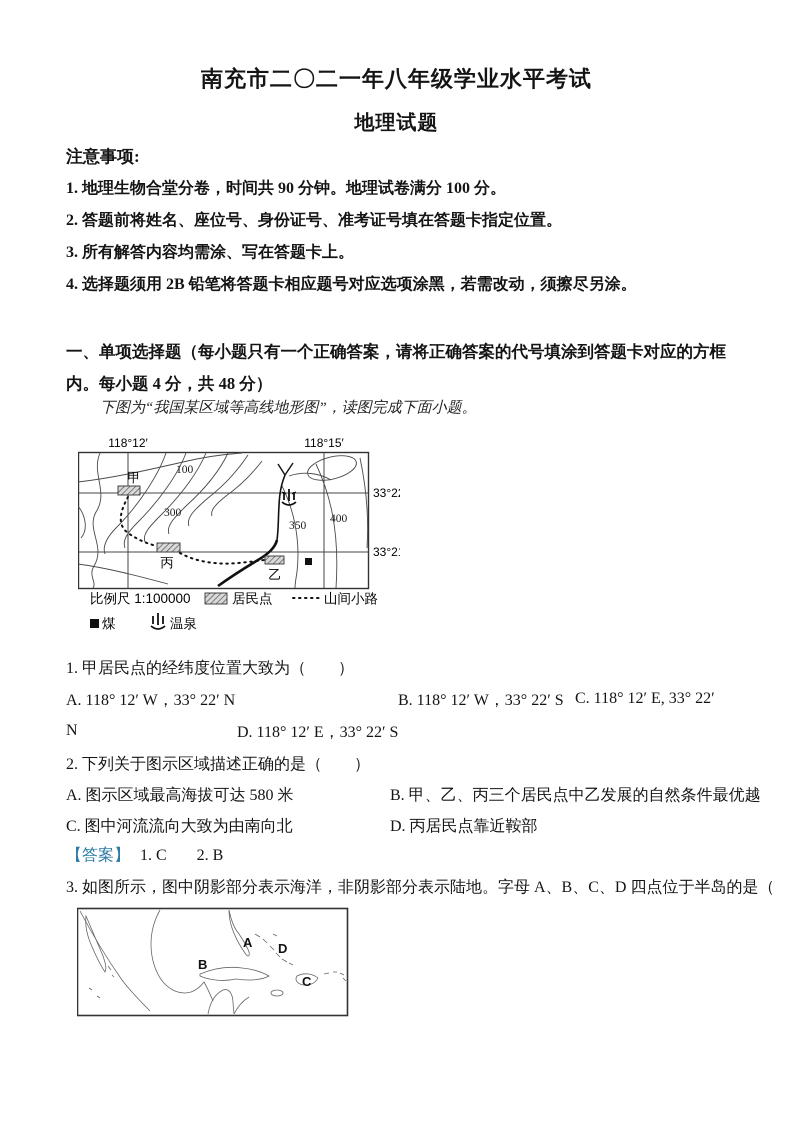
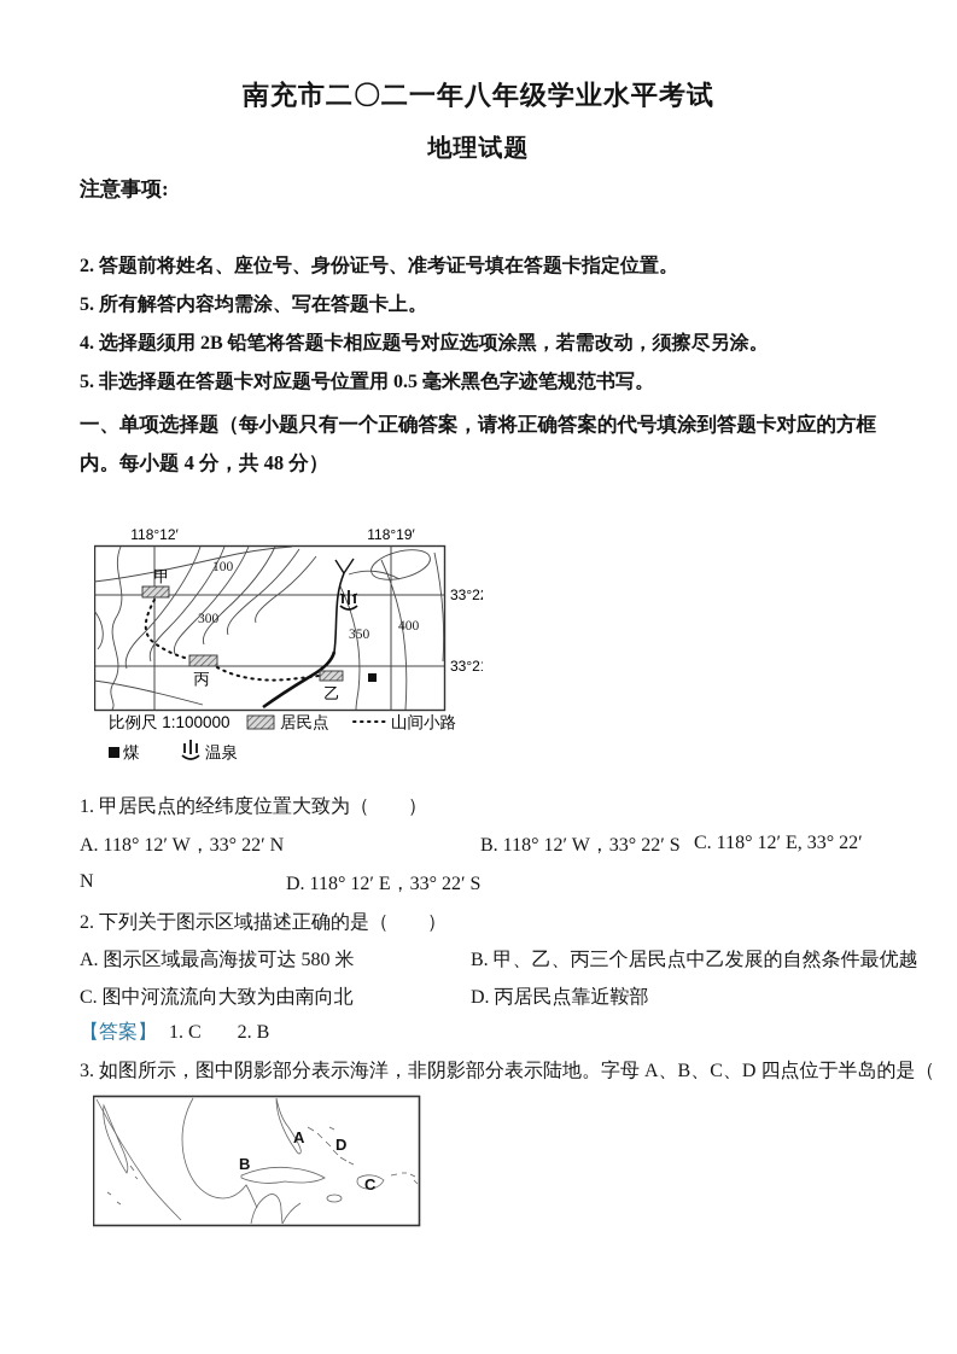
  南充市二〇二一年八年级学业水平考试
  地理试题
  注意事项:
- 1. 地理生物合堂分卷，时间共 90 分钟。地理试卷满分 100 分。
  2. 答题前将姓名、座位号、身份证号、准考证号填在答题卡指定位置。
- 3. 所有解答内容均需涂、写在答题卡上。
+ 5. 所有解答内容均需涂、写在答题卡上。
  4. 选择题须用 2B 铅笔将答题卡相应题号对应选项涂黑，若需改动，须擦尽另涂。
+ 5. 非选择题在答题卡对应题号位置用 0.5 毫米黑色字迹笔规范书写。
  一、单项选择题（每小题只有一个正确答案，请将正确答案的代号填涂到答题卡对应的方框内。每小题 4 分，共 48 分）
- 下图为“我国某区域等高线地形图”，读图完成下面小题。
  118°12′
- 118°15′
+ 118°19′
  100
  300
  350
  400
  甲
  丙
  乙
  比例尺 1:100000
  居民点
  山间小路
  煤
  温泉
  1. 甲居民点的经纬度位置大致为（ ）
  A. 118° 12′ W，33° 22′ N
  B. 118° 12′ W，33° 22′ S
  C. 118° 12′ E, 33° 22′
  N
  D. 118° 12′ E，33° 22′ S
  2. 下列关于图示区域描述正确的是（ ）
  A. 图示区域最高海拔可达 580 米
  B. 甲、乙、丙三个居民点中乙发展的自然条件最优越
  C. 图中河流流向大致为由南向北
  D. 丙居民点靠近鞍部
  【答案】 1. C 2. B
  3. 如图所示，图中阴影部分表示海洋，非阴影部分表示陆地。字母 A、B、C、D 四点位于半岛的是（
  A
  B
  C
  D
